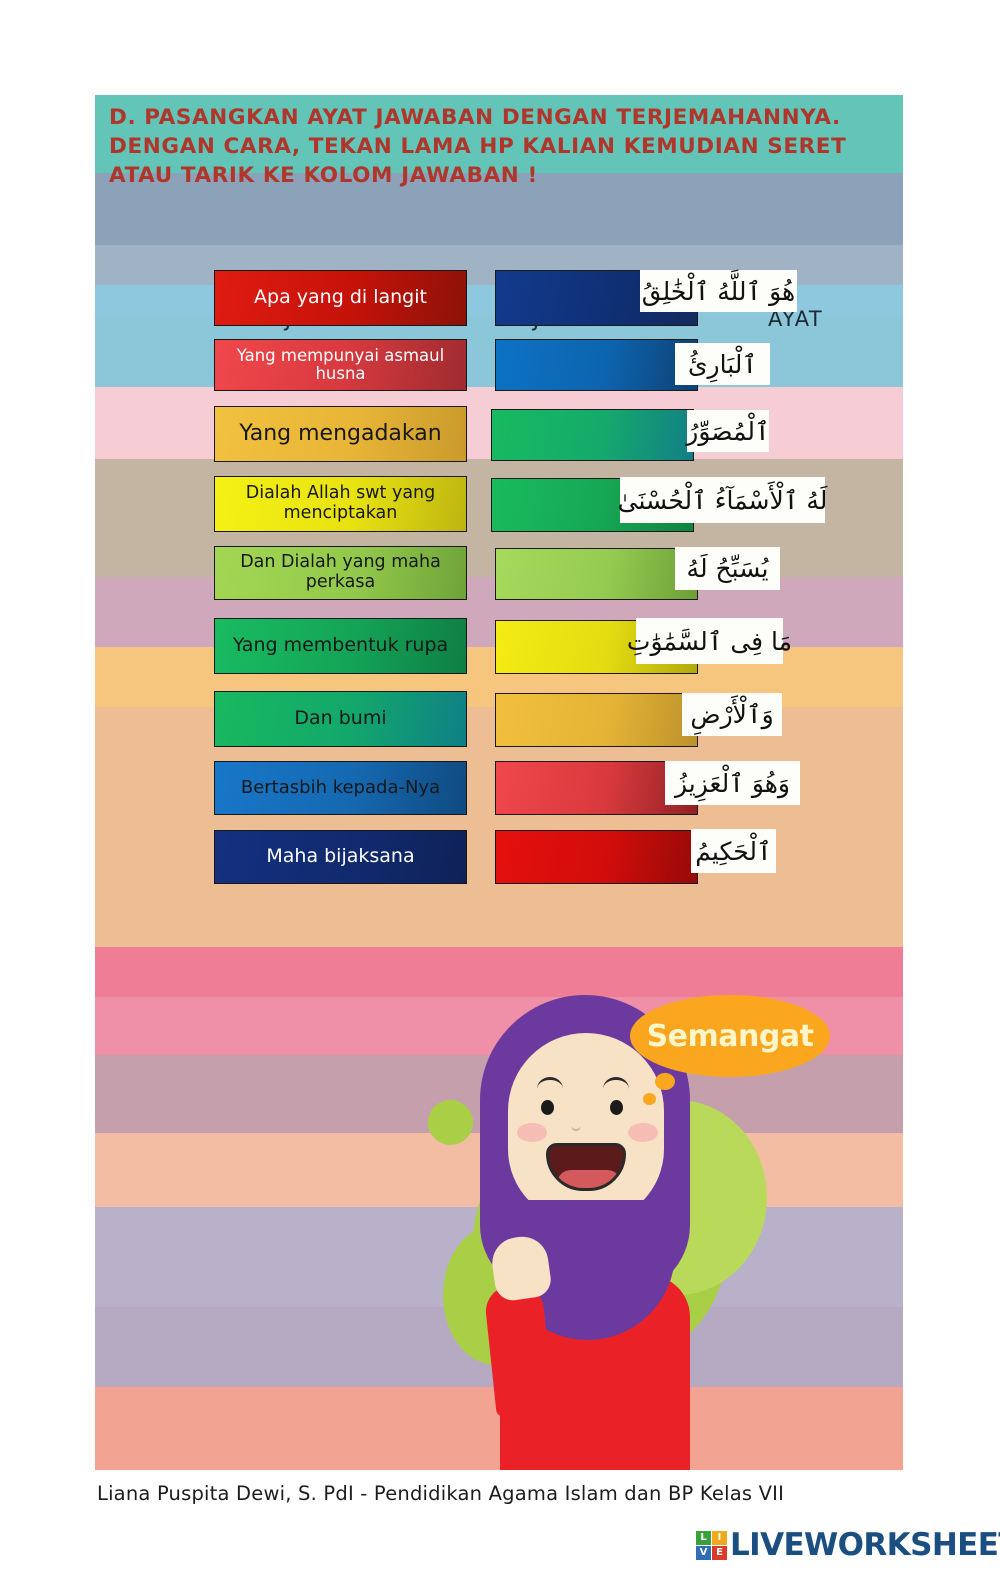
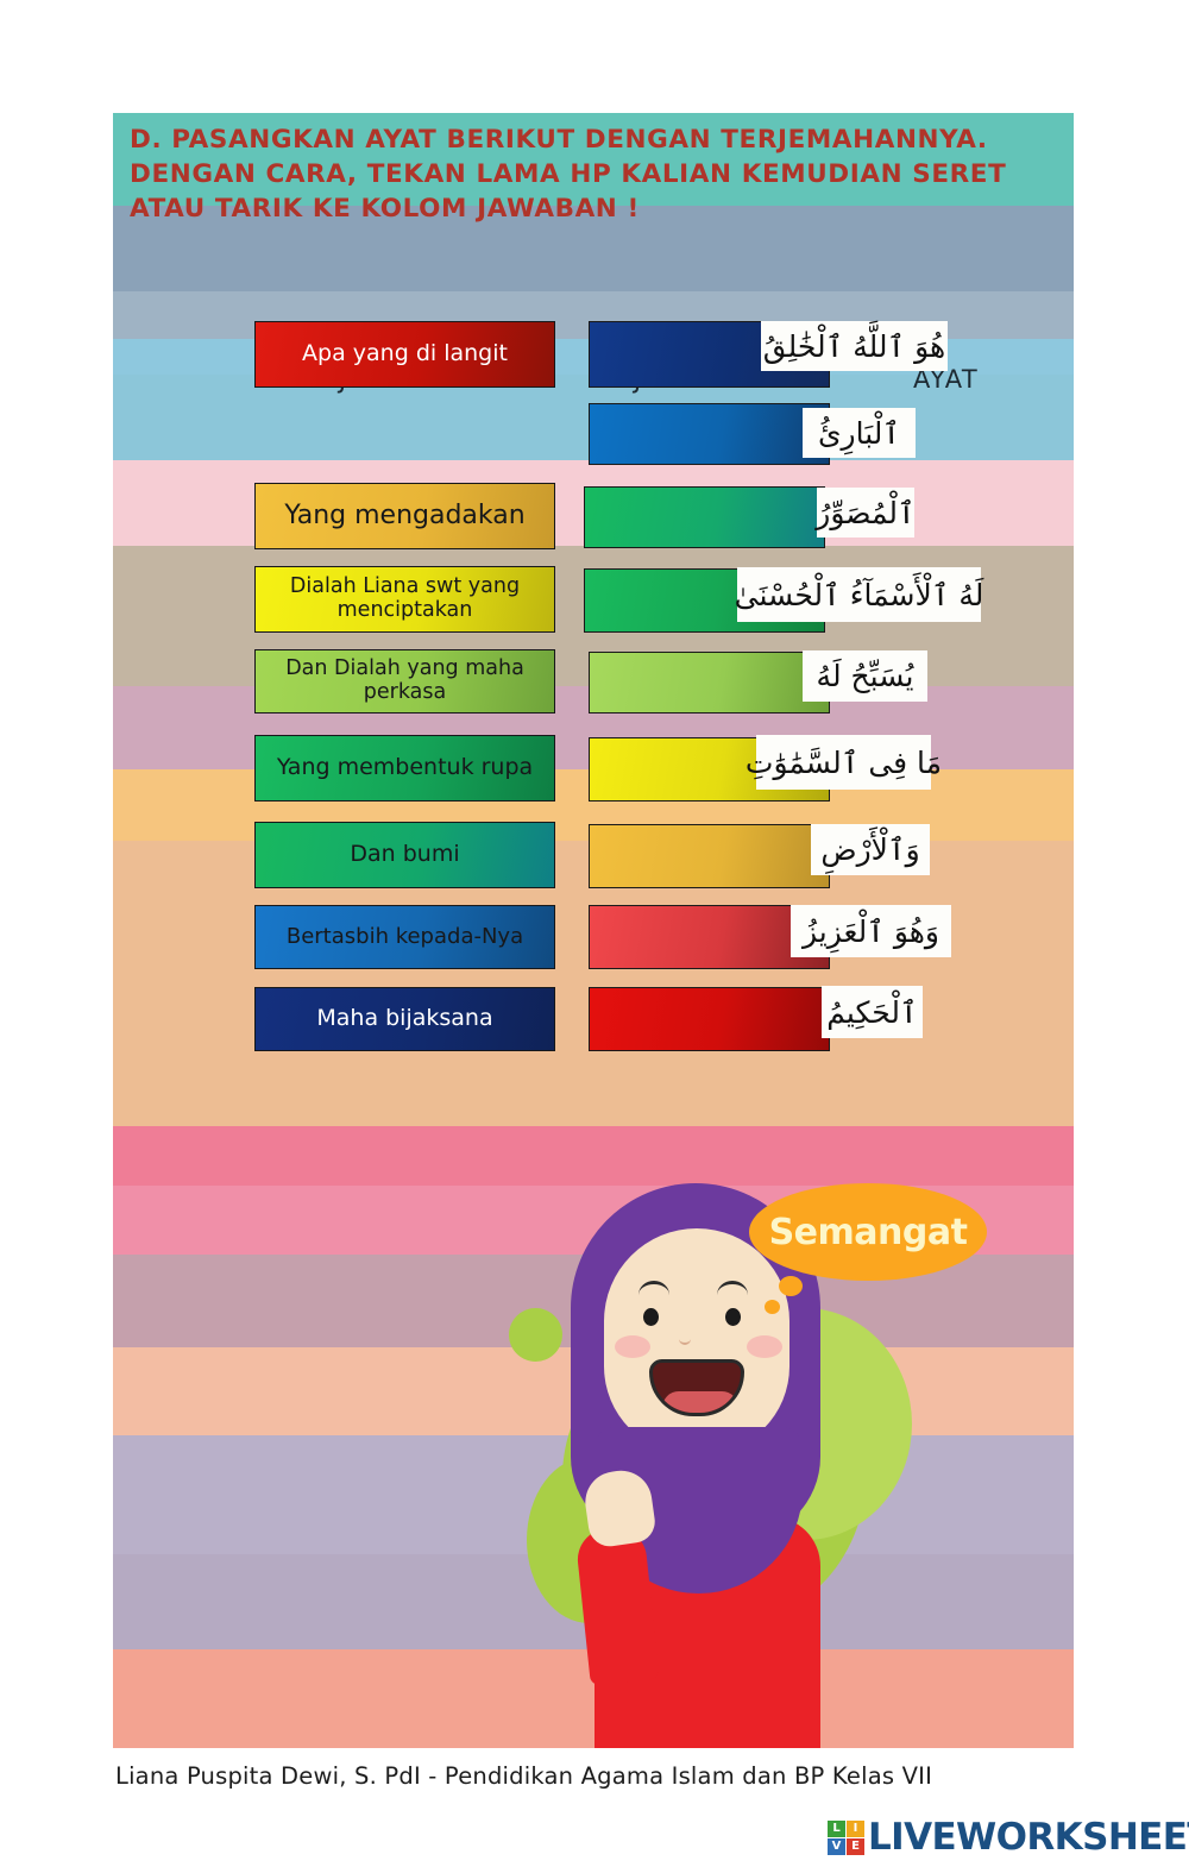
- D. PASANGKAN AYAT JAWABAN DENGAN TERJEMAHANNYA.
+ D. PASANGKAN AYAT BERIKUT DENGAN TERJEMAHANNYA.
  DENGAN CARA, TEKAN LAMA HP KALIAN KEMUDIAN SERET
  ATAU TARIK KE KOLOM JAWABAN !
  AYAT
  Apa yang di langit
  هُوَ ٱللَّهُ ٱلْخَٰلِقُ
- Yang mempunyai asmaul husna
  ٱلْبَارِئُ
  Yang mengadakan
  ٱلْمُصَوِّرُ
- Dialah Allah swt yang menciptakan
+ Dialah Liana swt yang menciptakan
  لَهُ ٱلْأَسْمَآءُ ٱلْحُسْنَىٰ
  Dan Dialah yang maha perkasa
  يُسَبِّحُ لَهُ
  Yang membentuk rupa
  مَا فِى ٱلسَّمَٰوَٰتِ
  Dan bumi
  وَٱلْأَرْضِ
  Bertasbih kepada-Nya
  وَهُوَ ٱلْعَزِيزُ
  Maha bijaksana
  ٱلْحَكِيمُ
  Semangat
  Liana Puspita Dewi, S. PdI - Pendidikan Agama Islam dan BP Kelas VII
  L
  I
  V
  E
  LIVEWORKSHEE
